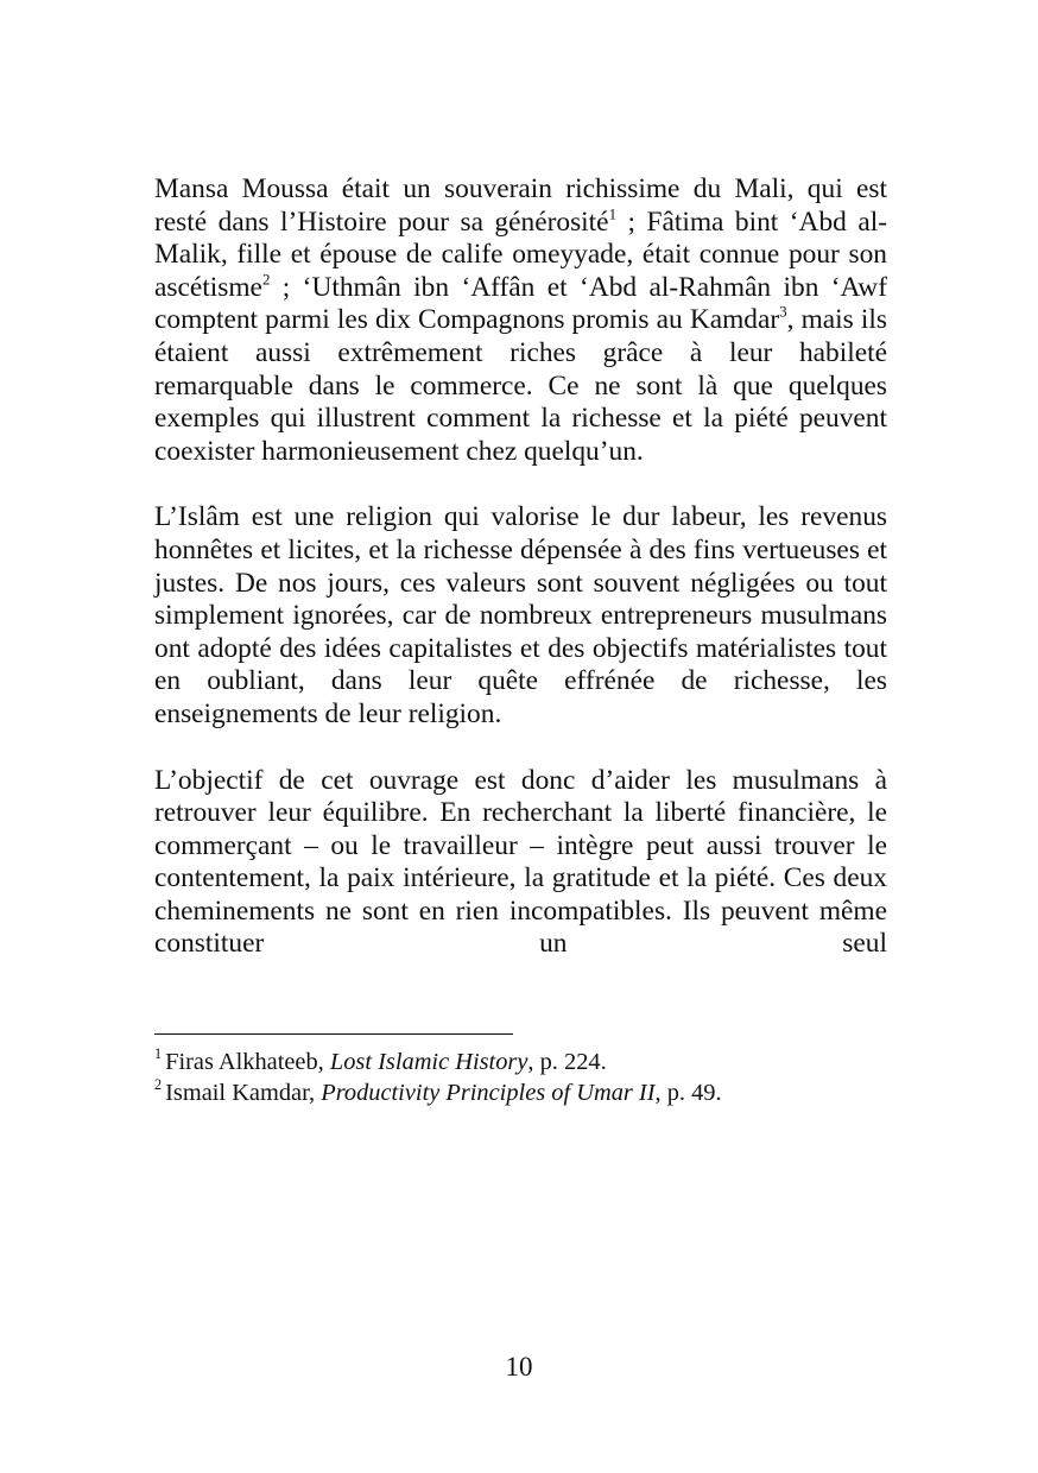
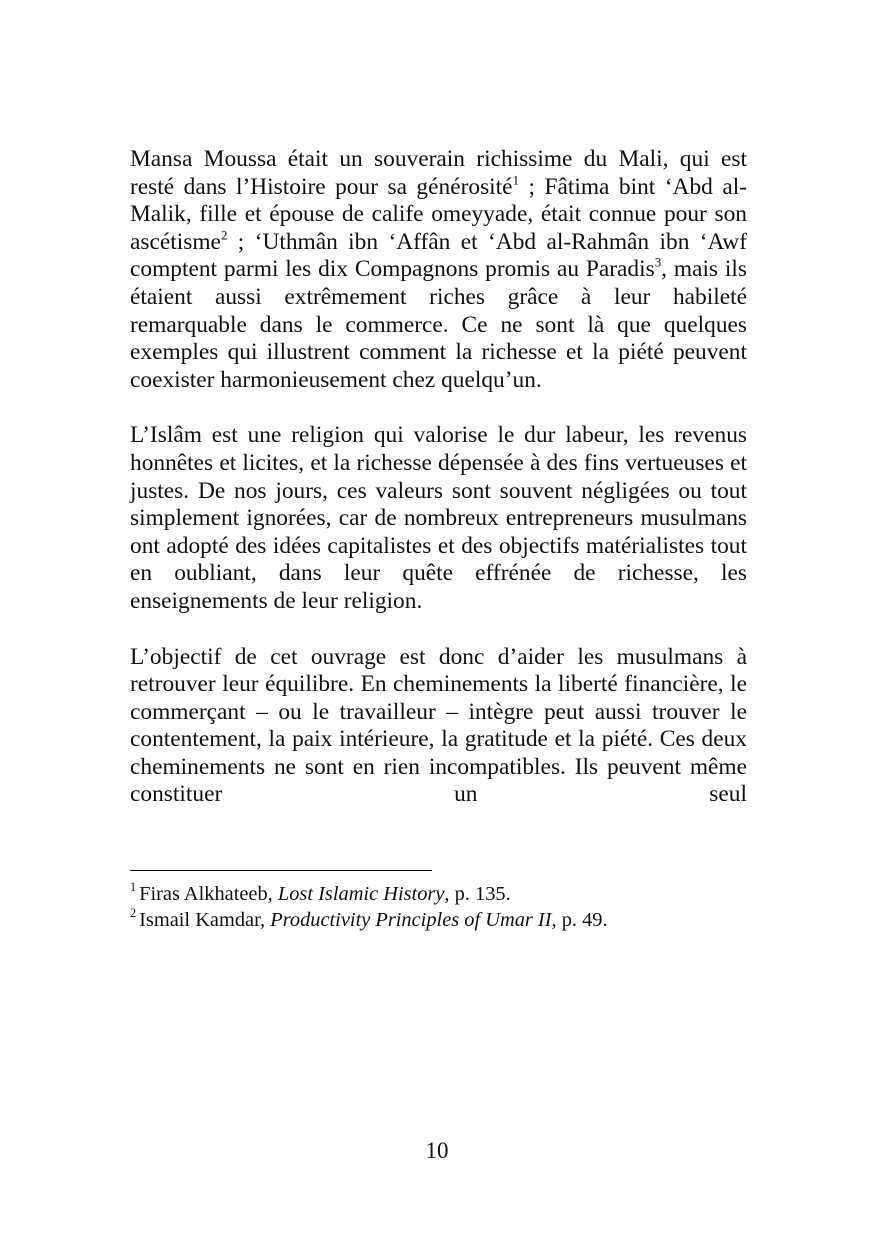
- Mansa Moussa était un souverain richissime du Mali, qui est resté dans l’Histoire pour sa générosité1 ; Fâtima bint ‘Abd al-Malik, fille et épouse de calife omeyyade, était connue pour son ascétisme2 ; ‘Uthmân ibn ‘Affân et ‘Abd al-Rahmân ibn ‘Awf comptent parmi les dix Compagnons promis au Kamdar3, mais ils étaient aussi extrêmement riches grâce à leur habileté remarquable dans le commerce. Ce ne sont là que quelques exemples qui illustrent comment la richesse et la piété peuvent coexister harmonieusement chez quelqu’un.
+ Mansa Moussa était un souverain richissime du Mali, qui est resté dans l’Histoire pour sa générosité1 ; Fâtima bint ‘Abd al-Malik, fille et épouse de calife omeyyade, était connue pour son ascétisme2 ; ‘Uthmân ibn ‘Affân et ‘Abd al-Rahmân ibn ‘Awf comptent parmi les dix Compagnons promis au Paradis3, mais ils étaient aussi extrêmement riches grâce à leur habileté remarquable dans le commerce. Ce ne sont là que quelques exemples qui illustrent comment la richesse et la piété peuvent coexister harmonieusement chez quelqu’un.
  L’Islâm est une religion qui valorise le dur labeur, les revenus honnêtes et licites, et la richesse dépensée à des fins vertueuses et justes. De nos jours, ces valeurs sont souvent négligées ou tout simplement ignorées, car de nombreux entrepreneurs musulmans ont adopté des idées capitalistes et des objectifs matérialistes tout en oubliant, dans leur quête effrénée de richesse, les enseignements de leur religion.
- L’objectif de cet ouvrage est donc d’aider les musulmans à retrouver leur équilibre. En recherchant la liberté financière, le commerçant – ou le travailleur – intègre peut aussi trouver le contentement, la paix intérieure, la gratitude et la piété. Ces deux cheminements ne sont en rien incompatibles. Ils peuvent même constituer un seul
+ L’objectif de cet ouvrage est donc d’aider les musulmans à retrouver leur équilibre. En cheminements la liberté financière, le commerçant – ou le travailleur – intègre peut aussi trouver le contentement, la paix intérieure, la gratitude et la piété. Ces deux cheminements ne sont en rien incompatibles. Ils peuvent même constituer un seul
- 1 Firas Alkhateeb, Lost Islamic History, p. 224.
+ 1 Firas Alkhateeb, Lost Islamic History, p. 135.
  2 Ismail Kamdar, Productivity Principles of Umar II, p. 49.
  10
